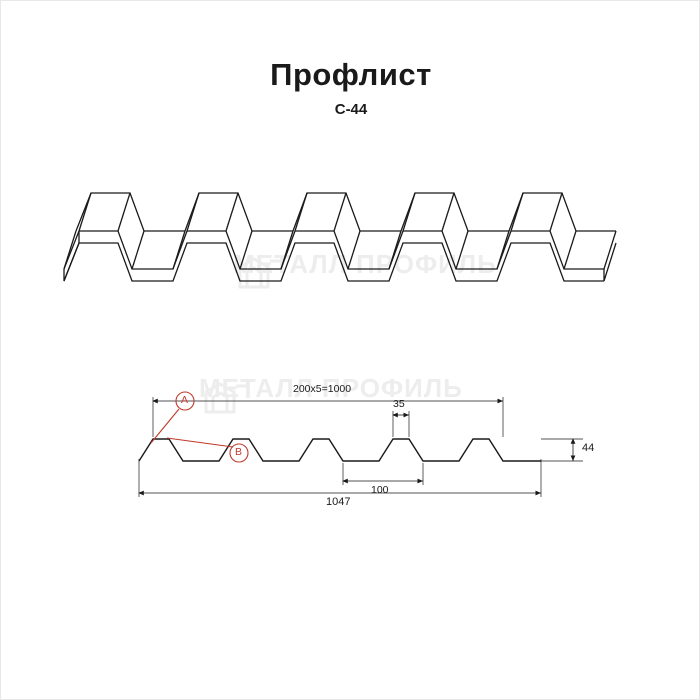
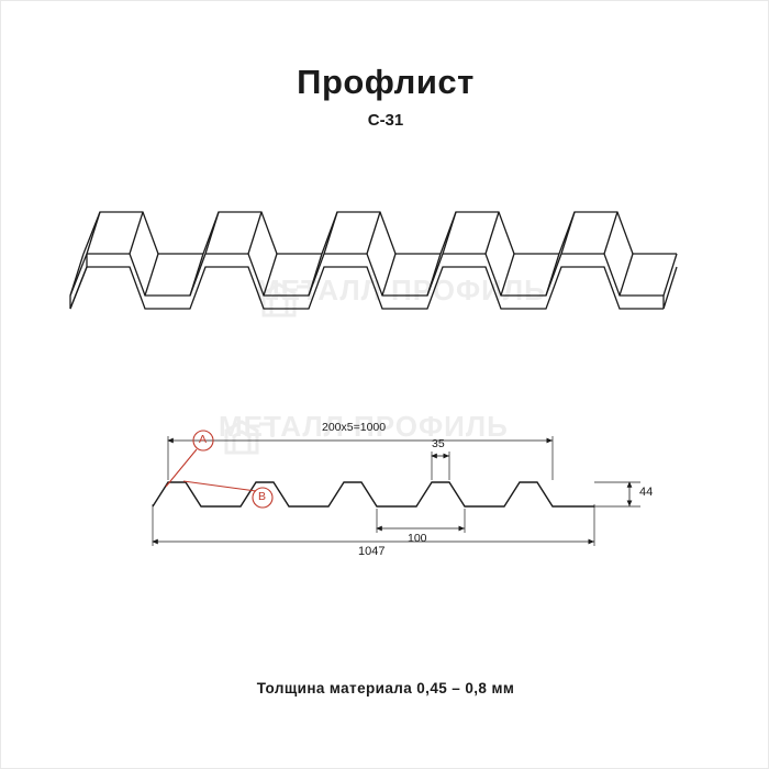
  Профлист
- С-44
+ С-31
  МЕТАЛЛ ПРОФИЛЬ
  МЕТАЛЛ ПРОФИЛЬ
  200x5=1000
  35
  100
  1047
  44
  A
  B
+ Толщина материала 0,45 – 0,8 мм
